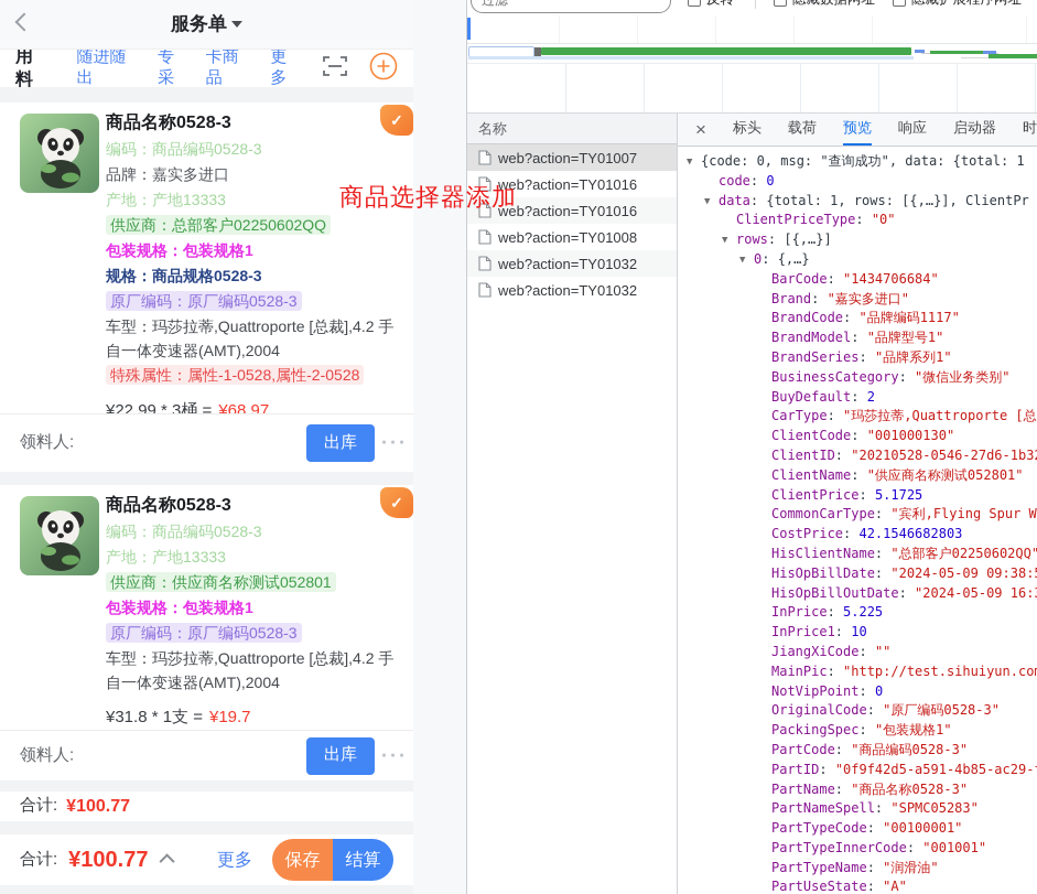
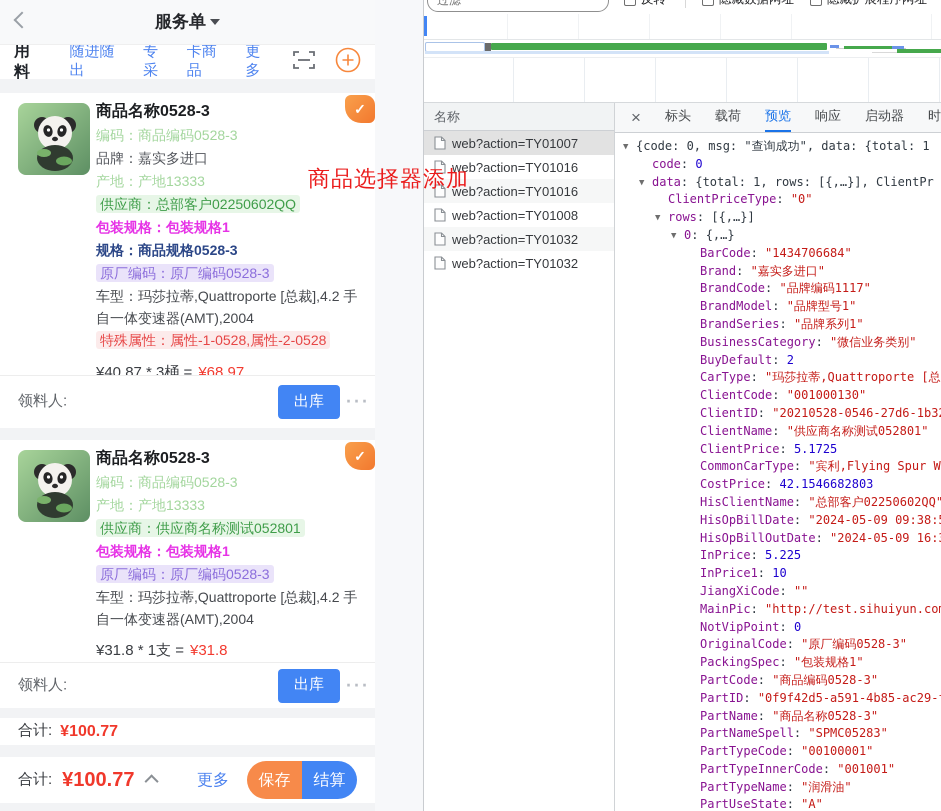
  服务单
  用料
  随进随出
  专采
  卡商品
  更多
  ✓
  商品名称0528-3
  编码：商品编码0528-3
  品牌：嘉实多进口
  产地：产地13333
  供应商：总部客户02250602QQ
  包装规格：包装规格1
  规格：商品规格0528-3
  原厂编码：原厂编码0528-3
  车型：玛莎拉蒂,Quattroporte [总裁],4.2 手自一体变速器(AMT),2004
  特殊属性：属性-1-0528,属性-2-0528
- ¥22.99 * 3桶 = ¥68.97
+ ¥40.87 * 3桶 = ¥68.97
  领料人:
  出库
  ···
  ✓
  商品名称0528-3
  编码：商品编码0528-3
  产地：产地13333
  供应商：供应商名称测试052801
  包装规格：包装规格1
  原厂编码：原厂编码0528-3
  车型：玛莎拉蒂,Quattroporte [总裁],4.2 手自一体变速器(AMT),2004
- ¥31.8 * 1支 = ¥19.7
+ ¥31.8 * 1支 = ¥31.8
  领料人:
  出库
  ···
  合计:
  ¥100.77
  合计:
  ¥100.77
  更多
  保存
  结算
  过滤
  名称
  web?action=TY01007
  web?action=TY01016
  web?action=TY01016
  web?action=TY01008
  web?action=TY01032
  web?action=TY01032
  ×
  标头
  载荷
  预览
  响应
  启动器
  ▼ {code: 0, msg: "查询成功", data: {total: 1
  code 0
  ▼ data {total: 1, rows: [{,…}], ClientPr
  ClientPriceType "0"
  ▼ rows [{,…}]
  ▼ 0 {,…}
  BarCode "1434706684"
  Brand "嘉实多进口"
  BrandCode "品牌编码1117"
  BrandModel "品牌型号1"
  BrandSeries "品牌系列1"
  BusinessCategory "微信业务类别"
  BuyDefault 2
  CarType "玛莎拉蒂,Quattroporte [总
  ClientCode "001000130"
  ClientID "20210528-0546-27d6-1b3
  ClientName "供应商名称测试052801"
  ClientPrice 5.1725
  CommonCarType "宾利,Flying Spur W
  CostPrice 42.1546682803
  HisClientName "总部客户02250602QQ"
  HisOpBillDate "2024-05-09 09:38:
  HisOpBillOutDate "2024-05-09 16:
  InPrice 5.225
  InPrice1 10
  JiangXiCode ""
  MainPic "http://test.sihuiyun.co
  NotVipPoint 0
  OriginalCode "原厂编码0528-3"
  PackingSpec "包装规格1"
  PartCode "商品编码0528-3"
  PartID "0f9f42d5-a591-4b85-ac29-
  PartName "商品名称0528-3"
  PartNameSpell "SPMC05283"
  PartTypeCode "00100001"
  PartTypeInnerCode "001001"
  PartTypeName "润滑油"
  PartUseState "A"
  商品选择器添加
